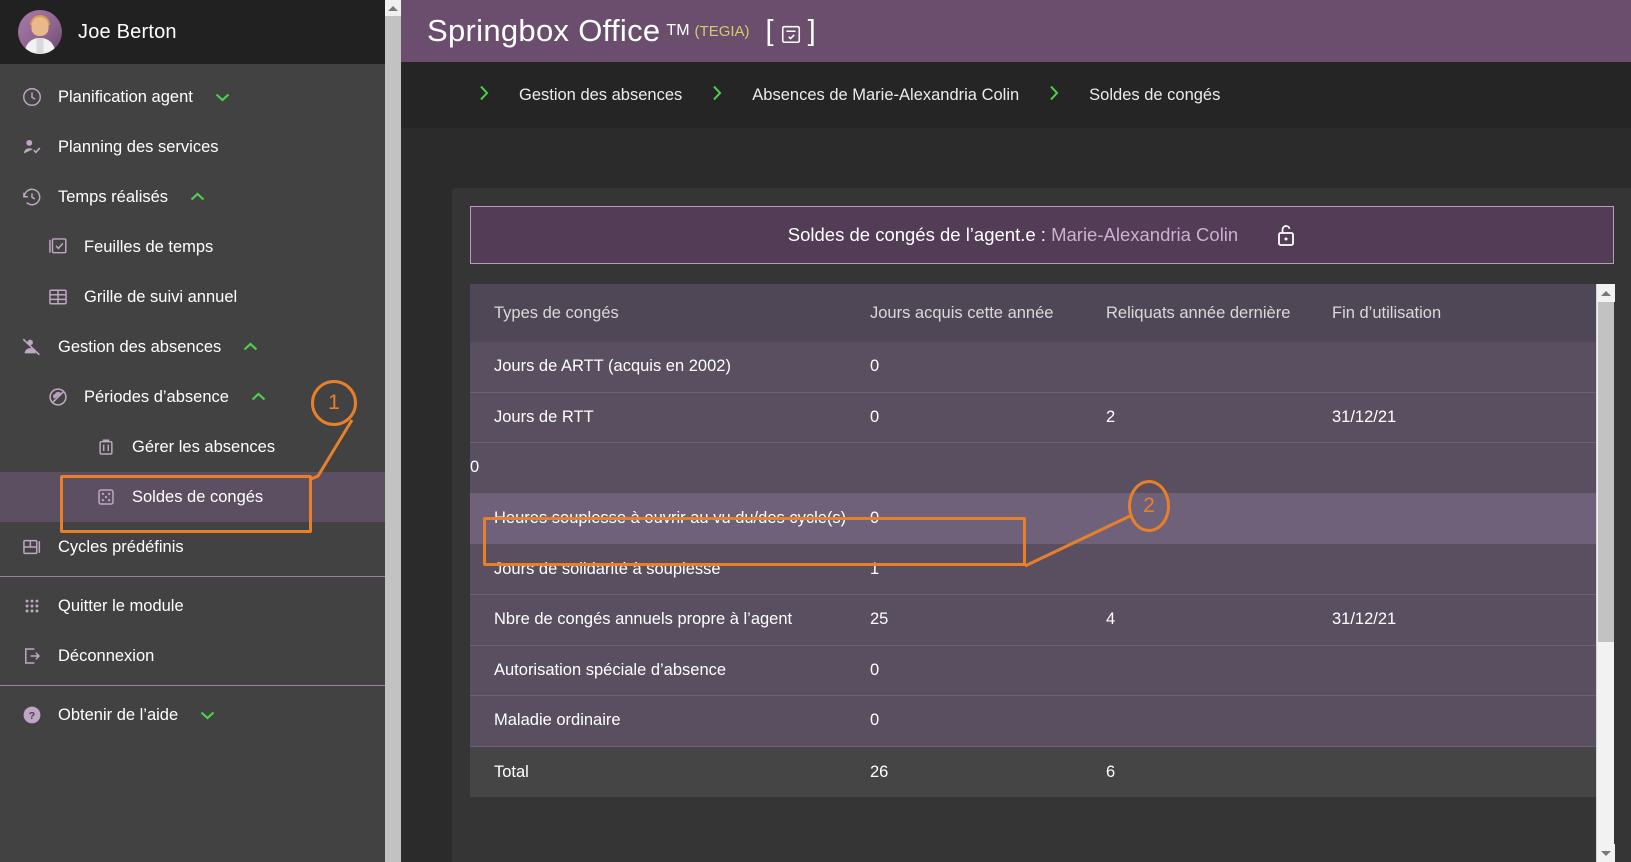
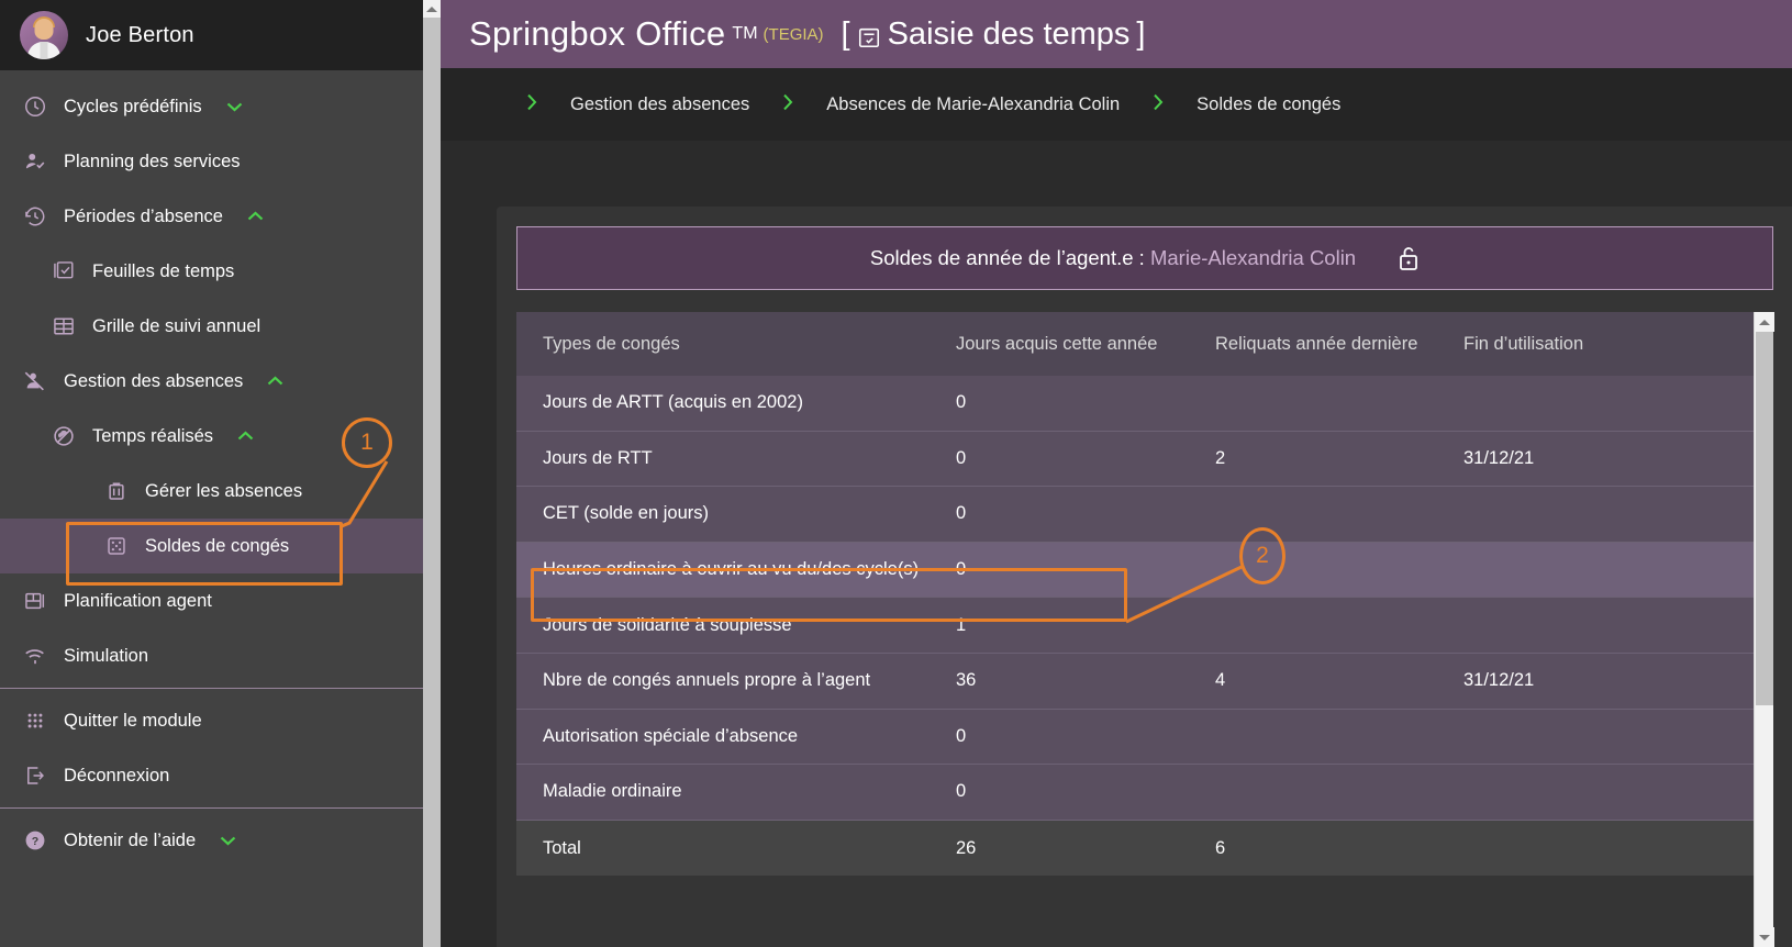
  Joe Berton
- Planification agent
+ Cycles prédéfinis
  Planning des services
- Temps réalisés
+ Périodes d’absence
  Feuilles de temps
  Grille de suivi annuel
  Gestion des absences
- Périodes d’absence
+ Temps réalisés
  Gérer les absences
  Soldes de congés
- Cycles prédéfinis
+ Planification agent
+ Simulation
  Quitter le module
  Déconnexion
  ?
  Obtenir de l’aide
  Springbox Office
  TM
  (TEGIA)
  [
+ Saisie des temps
  ]
  Gestion des absences
  Absences de Marie-Alexandria Colin
  Soldes de congés
- Soldes de congés de l’agent.e : Marie-Alexandria Colin
+ Soldes de année de l’agent.e : Marie-Alexandria Colin
  Types de congés
  Jours acquis cette année
  Reliquats année dernière
  Fin d’utilisation
  Jours de ARTT (acquis en 2002)
  0
  Jours de RTT
  0
  2
  31/12/21
+ CET (solde en jours)
  0
- Heures souplesse à ouvrir au vu du/des cycle(s)
+ Heures ordinaire à ouvrir au vu du/des cycle(s)
  0
  Jours de solidarité à souplesse
  1
  Nbre de congés annuels propre à l’agent
- 25
+ 36
  4
  31/12/21
  Autorisation spéciale d’absence
  0
  Maladie ordinaire
  0
  Total
  26
  6
  1
  2
